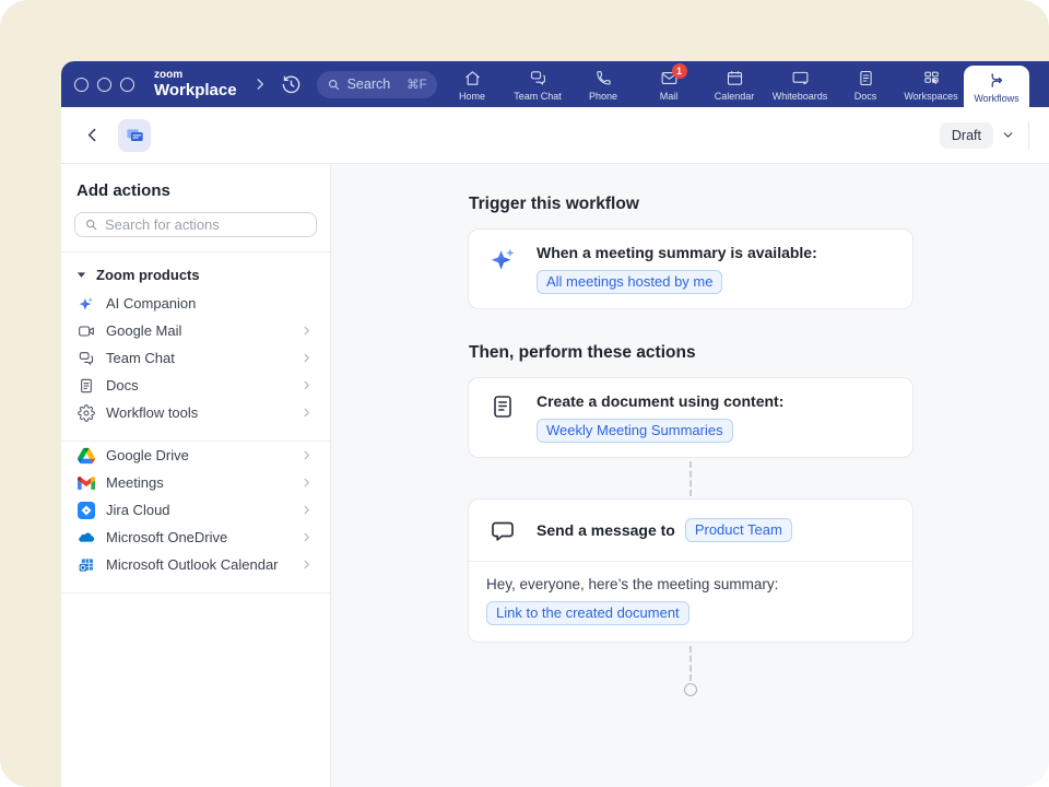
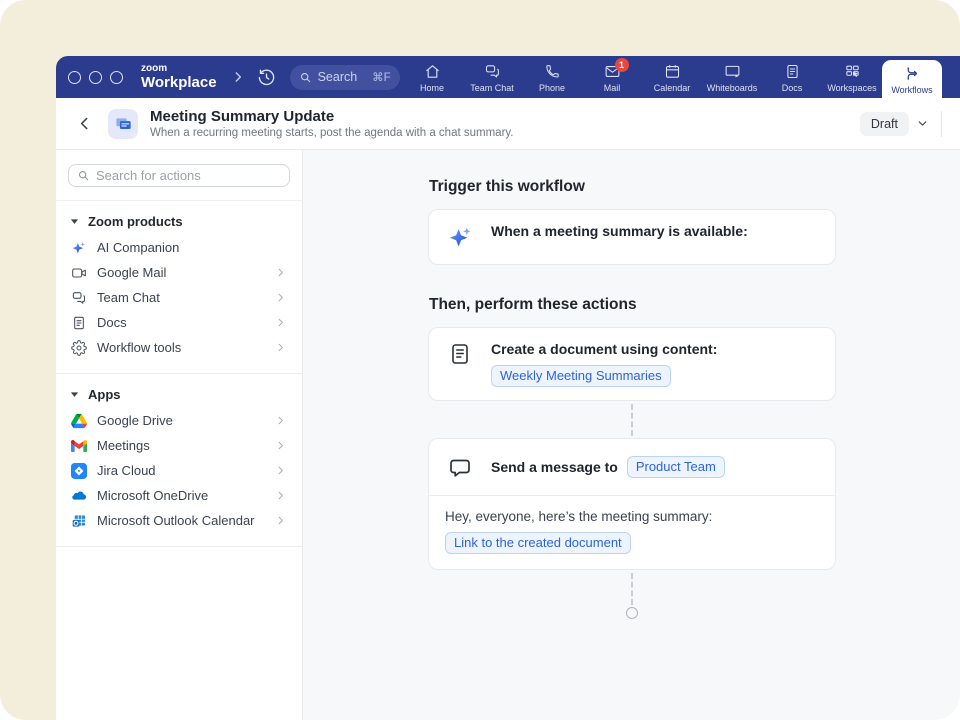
  zoom
  Workplace
  Search
  ⌘F
  Home
  Team Chat
  Phone
  1
  Mail
  Calendar
  Whiteboards
  Docs
  Workspaces
  Workflows
+ Meeting Summary Update
+ When a recurring meeting starts, post the agenda with a chat summary.
  Draft
- Add actions
  Search for actions
  Zoom products
  AI Companion
  Google Mail
  Team Chat
  Docs
  Workflow tools
+ Apps
  Google Drive
  Meetings
  Jira Cloud
  Microsoft OneDrive
  Microsoft Outlook Calendar
  Trigger this workflow
  When a meeting summary is available:
- All meetings hosted by me
  Then, perform these actions
  Create a document using content:
  Weekly Meeting Summaries
  Send a message to
  Product Team
  Hey, everyone, here’s the meeting summary:
  Link to the created document
